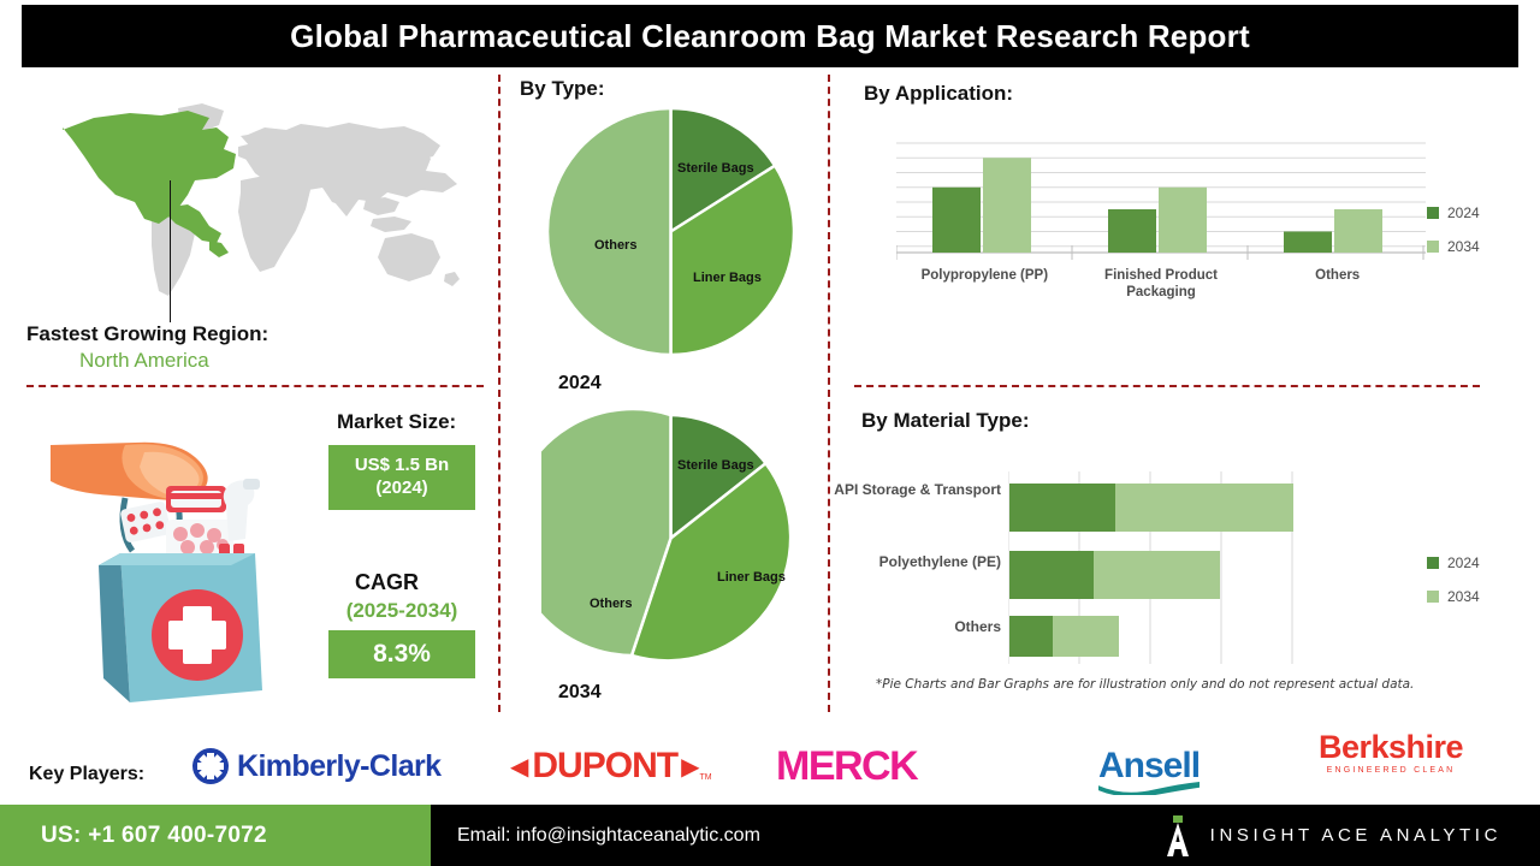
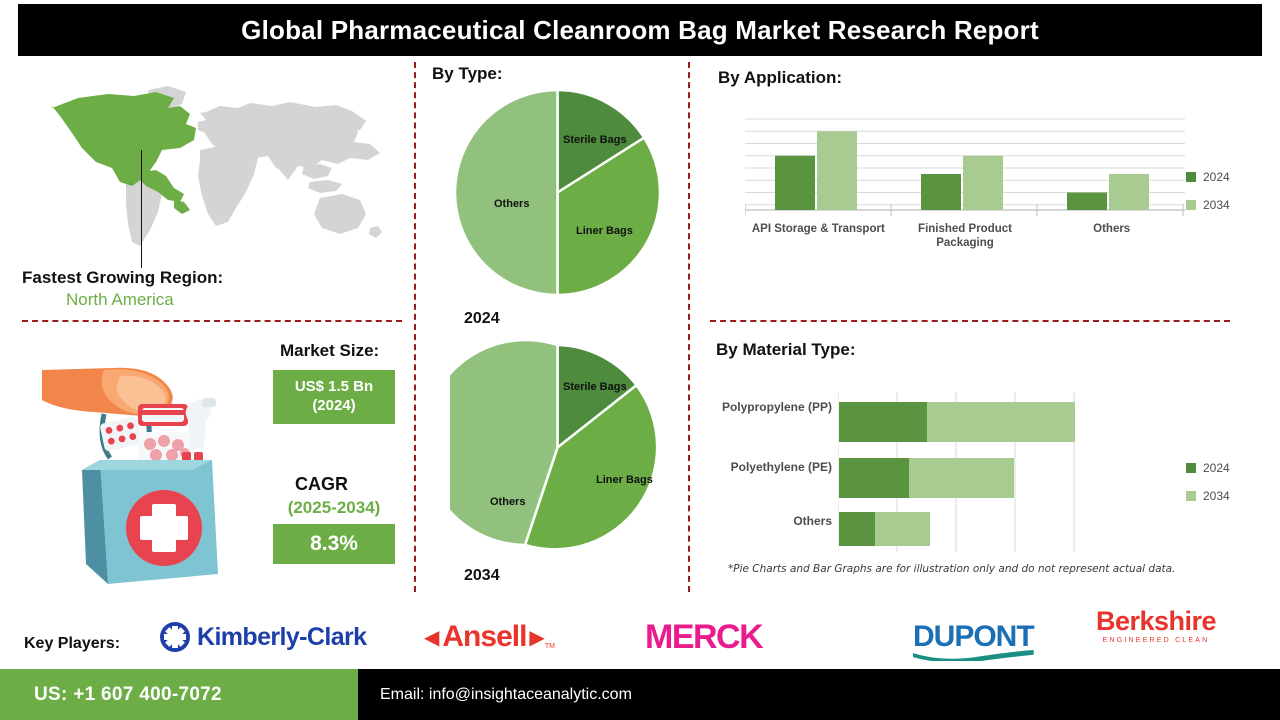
  Global Pharmaceutical Cleanroom Bag Market Research Report
  Fastest Growing Region:
  North America
  Market Size:
  US$ 1.5 Bn
  (2024)
  CAGR
  (2025-2034)
  8.3%
  By Type:
  Sterile Bags
  Liner Bags
  Others
  2024
  Sterile Bags
  Liner Bags
  Others
  2034
  By Application:
- Polypropylene (PP)
+ API Storage & Transport
  Finished Product Packaging
  Others
  2024
  2034
  By Material Type:
- API Storage & Transport
+ Polypropylene (PP)
  Polyethylene (PE)
  Others
  2024
  2034
  *Pie Charts and Bar Graphs are for illustration only and do not represent actual data.
  Key Players:
  Kimberly-Clark
  ◀
- DUPONT
+ Ansell
  ▶
  MERCK
- Ansell
+ DUPONT
  Berkshire
  US: +1 607 400-7072
  Email: info@insightaceanalytic.com
- INSIGHT ACE ANALYTIC
